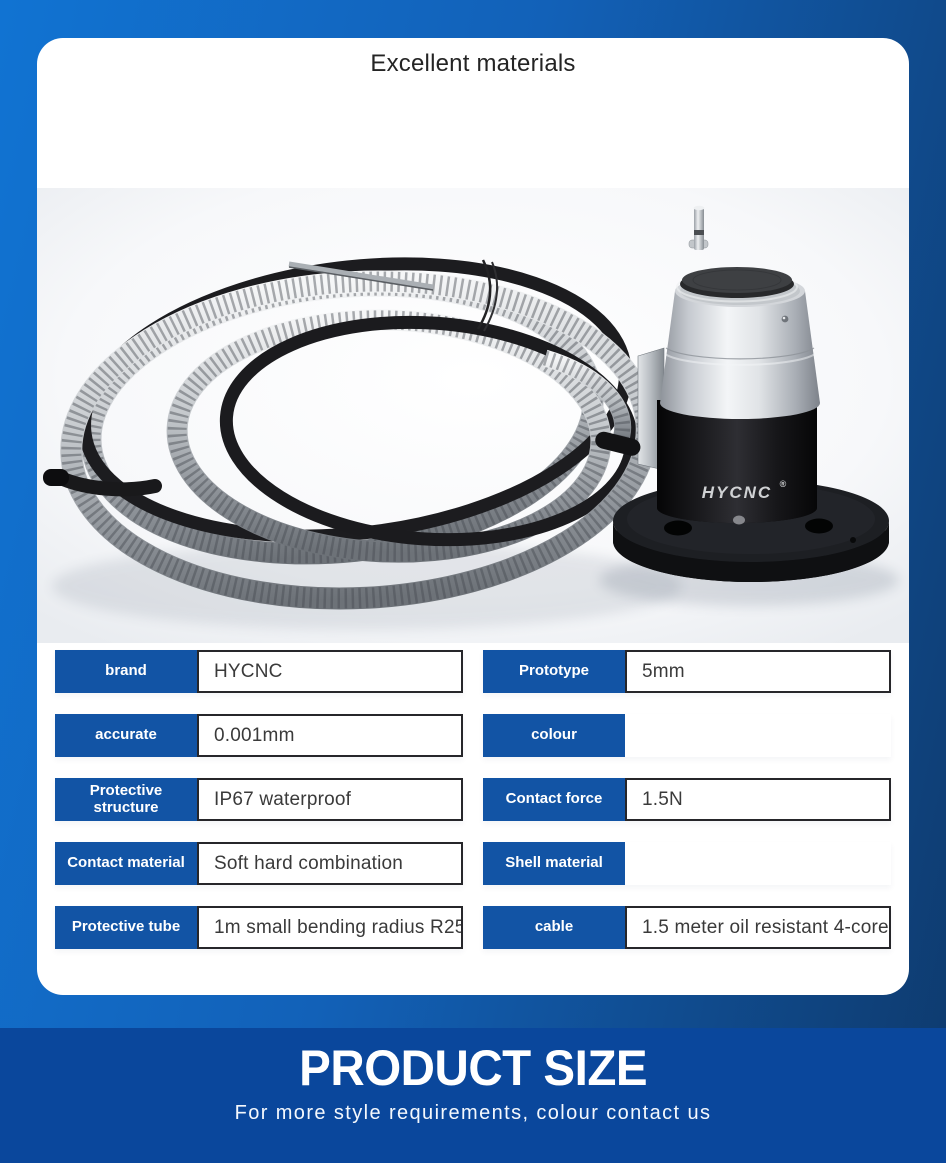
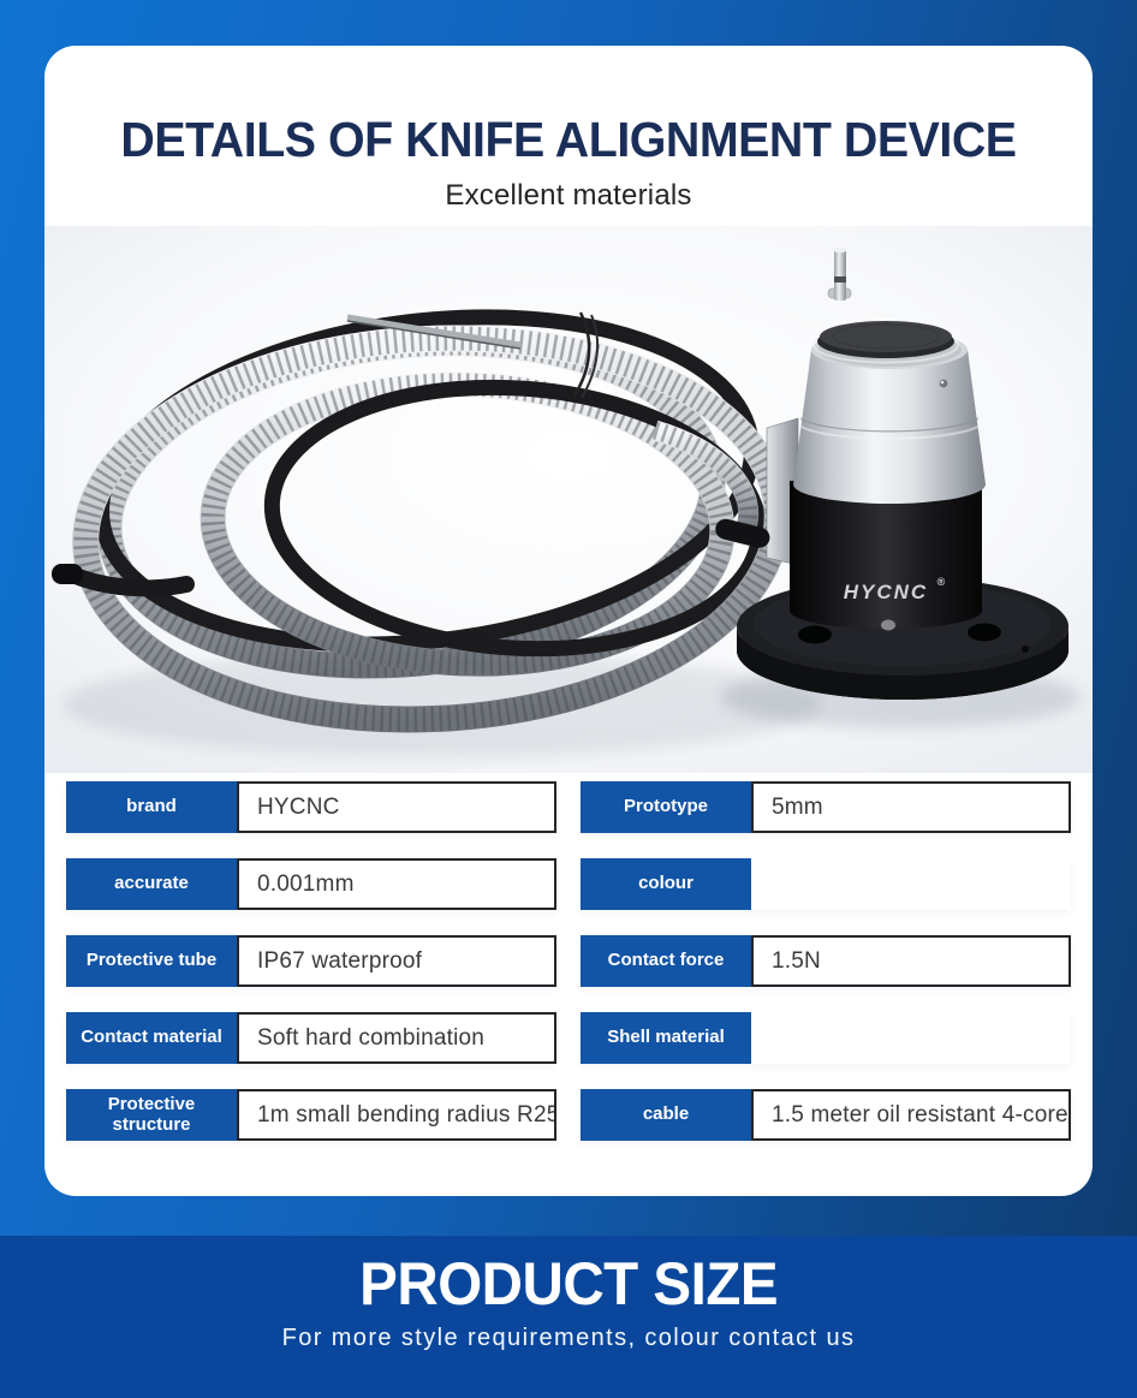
+ DETAILS OF KNIFE ALIGNMENT DEVICE
  Excellent materials
  HYCNC
  ®
  brand
  HYCNC
  accurate
  0.001mm
- Protective structure
+ Protective tube
  IP67 waterproof
  Contact material
  Soft hard combination
- Protective tube
+ Protective structure
  1m small bending radius R25
  Prototype
  5mm
  colour
  Contact force
  1.5N
  Shell material
  cable
  1.5 meter oil resistant 4-core
  PRODUCT SIZE
  For more style requirements, colour contact us
